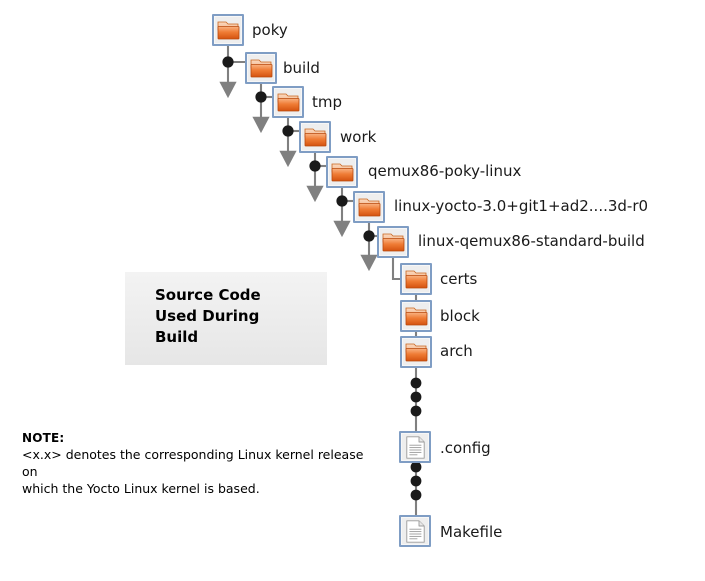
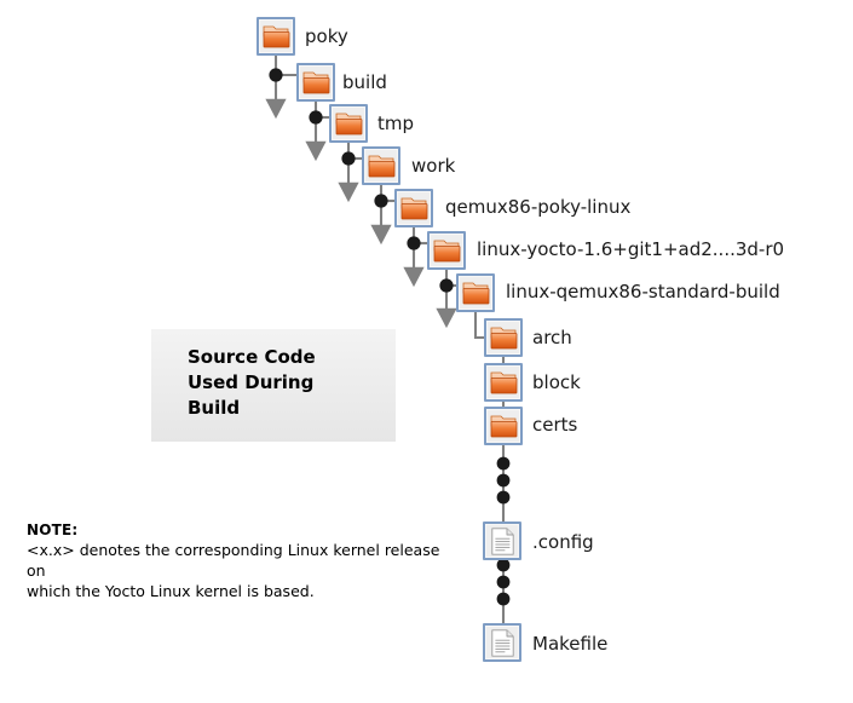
  poky
  build
  tmp
  work
  qemux86-poky-linux
- linux-yocto-3.0+git1+ad2....3d-r0
+ linux-yocto-1.6+git1+ad2....3d-r0
  linux-qemux86-standard-build
- certs
+ arch
  block
- arch
+ certs
  .config
  Makefile
  Source Code
  Used During
  Build
  NOTE:
  <x.x> denotes the corresponding Linux kernel release on
  which the Yocto Linux kernel is based.
